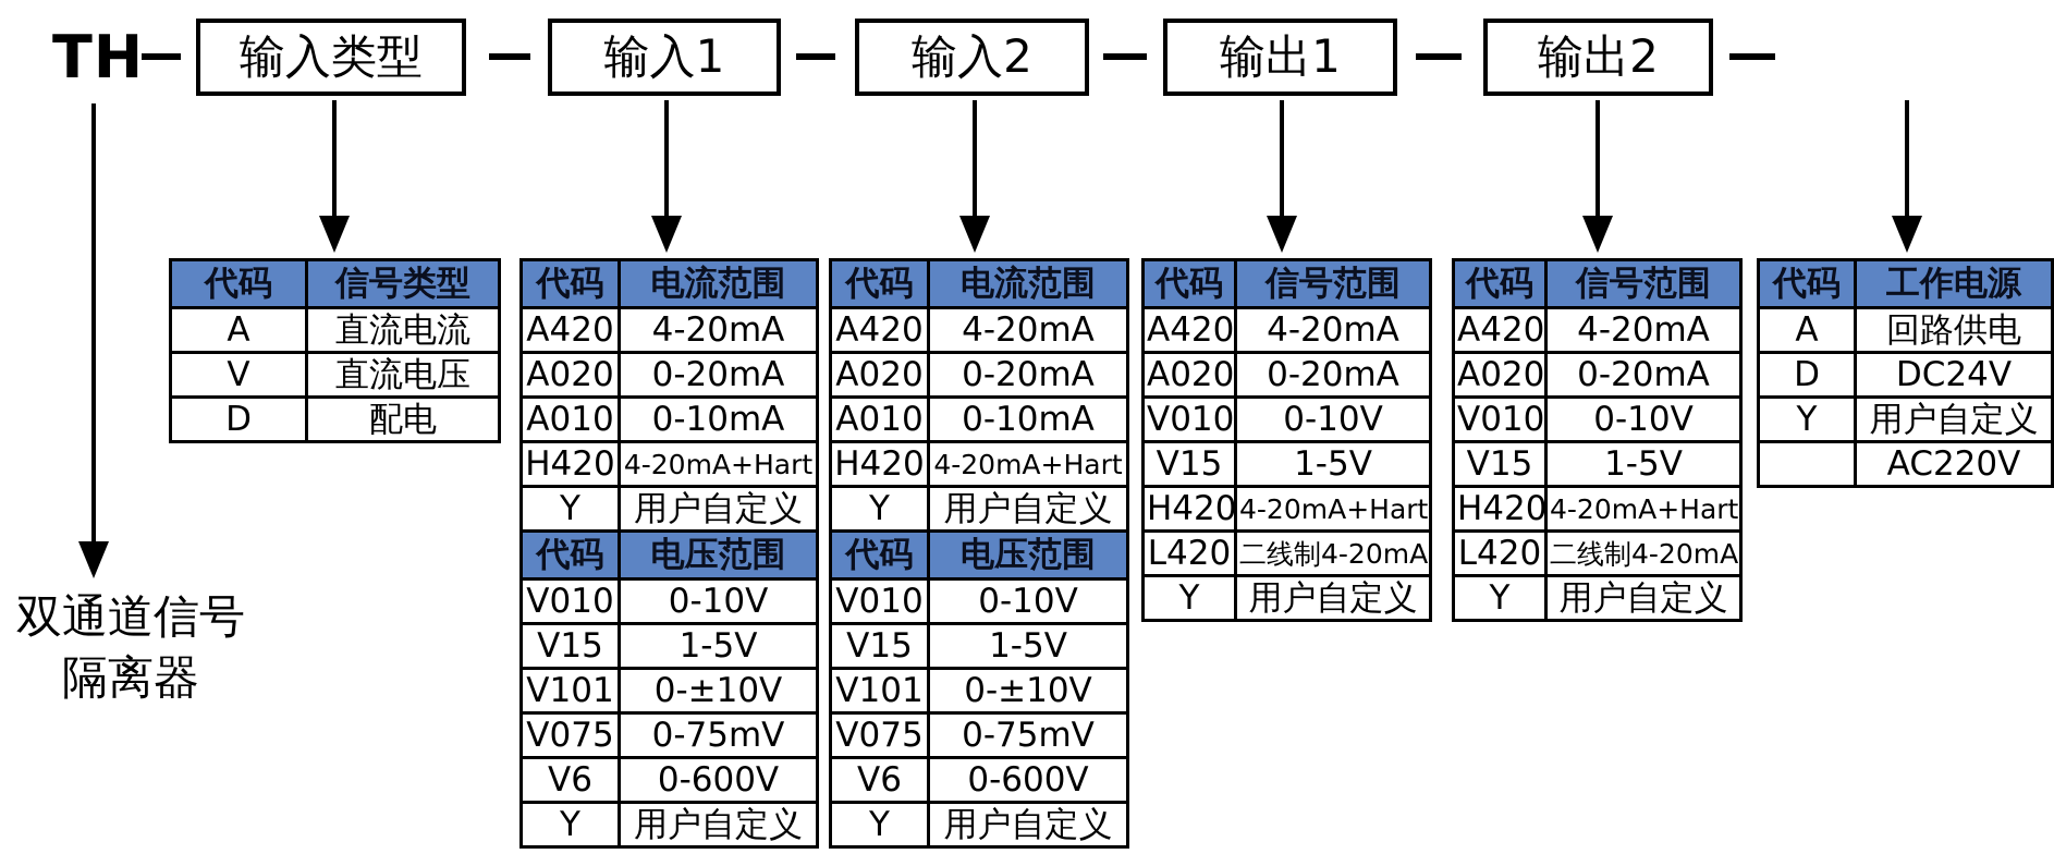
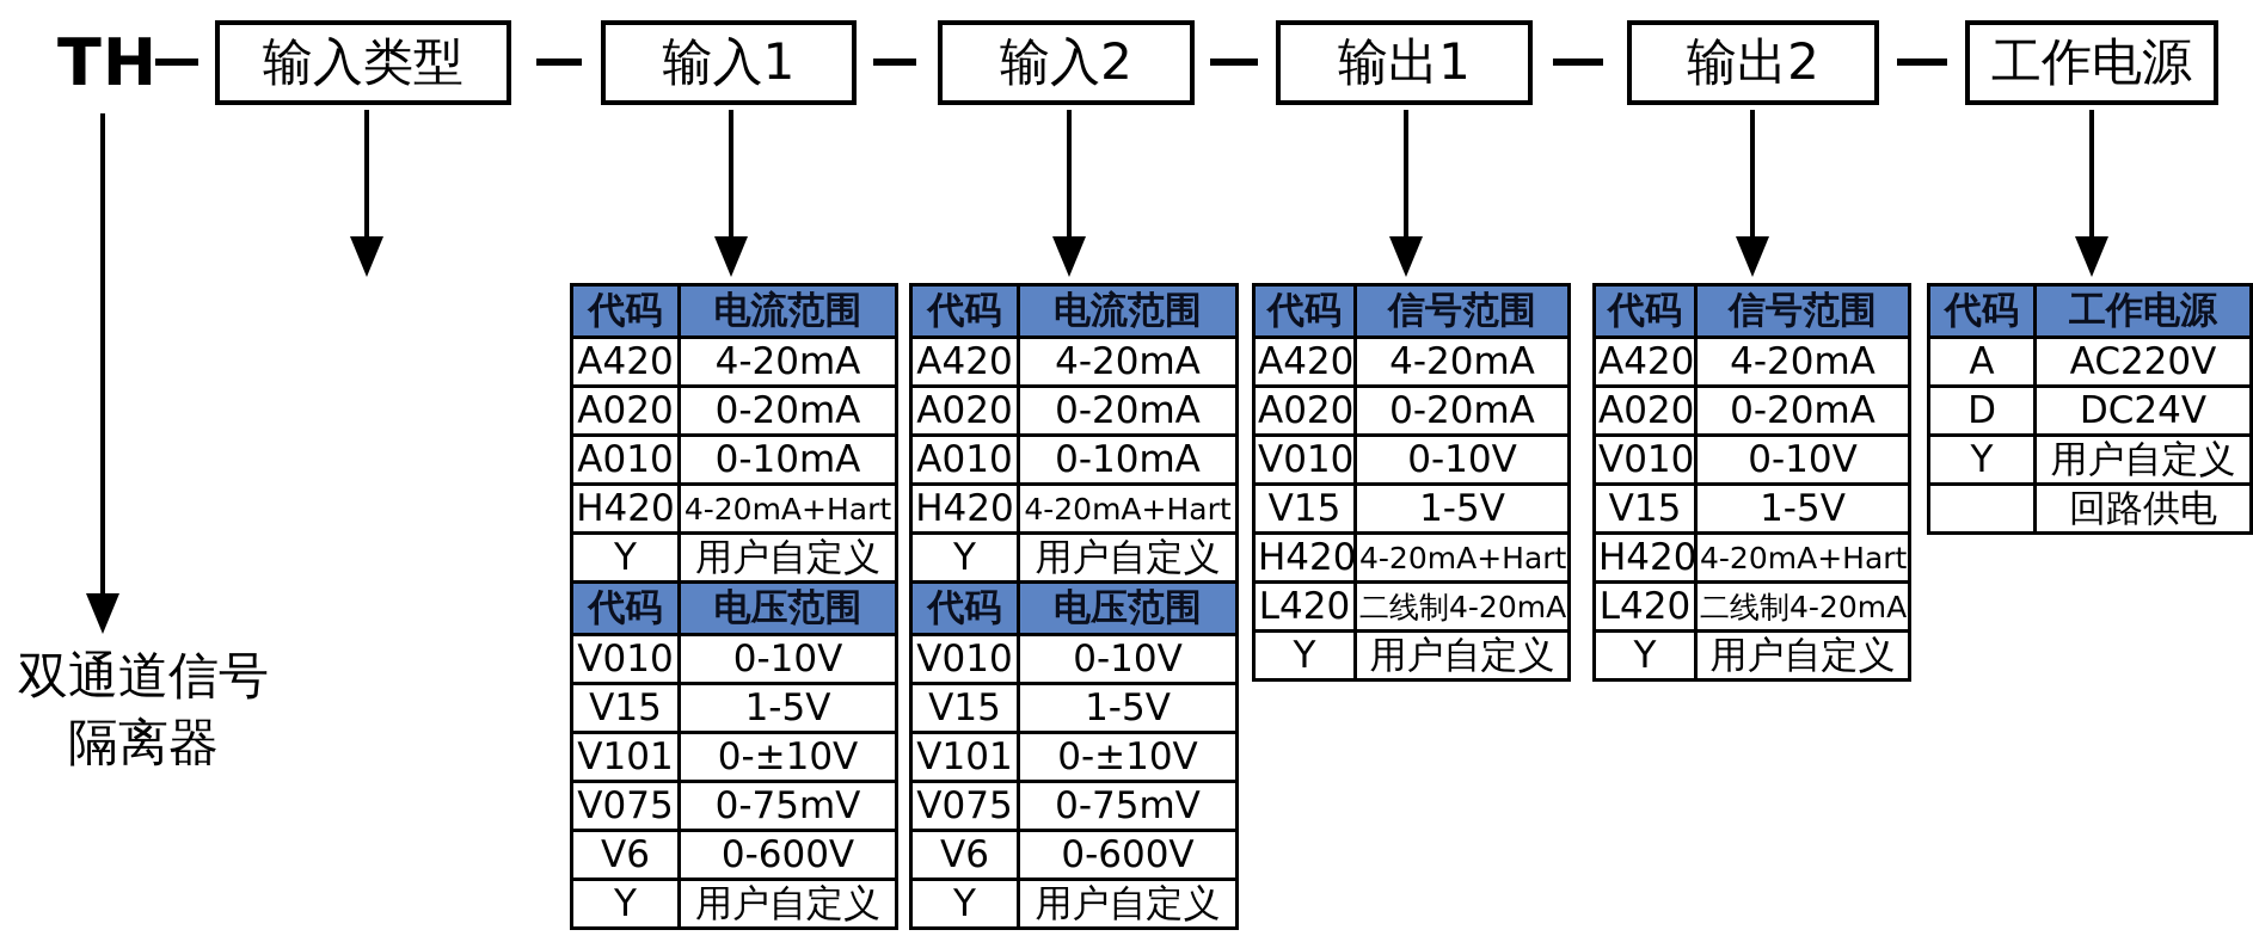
  TH
  输入类型
  输入1
  输入2
  输出1
  输出2
+ 工作电源
  双通道信号
  隔离器
- 代码	信号类型
- A	直流电流
- V	直流电压
- D	配电
  代码	电流范围
  A420	4-20mA
  A020	0-20mA
  A010	0-10mA
  H420	4-20mA+Hart
  Y	用户自定义
  代码	电压范围
  V010	0-10V
  V15	1-5V
  V101	0-±10V
  V075	0-75mV
  V6	0-600V
  Y	用户自定义
  代码	电流范围
  A420	4-20mA
  A020	0-20mA
  A010	0-10mA
  H420	4-20mA+Hart
  Y	用户自定义
  代码	电压范围
  V010	0-10V
  V15	1-5V
  V101	0-±10V
  V075	0-75mV
  V6	0-600V
  Y	用户自定义
  代码	信号范围
  A420	4-20mA
  A020	0-20mA
  V010	0-10V
  V15	1-5V
  H420	4-20mA+Hart
  L420	二线制4-20mA
  Y	用户自定义
  代码	信号范围
  A420	4-20mA
  A020	0-20mA
  V010	0-10V
  V15	1-5V
  H420	4-20mA+Hart
  L420	二线制4-20mA
  Y	用户自定义
  代码	工作电源
- A	回路供电
+ A	AC220V
  D	DC24V
  Y	用户自定义
- 	AC220V
+ 	回路供电
